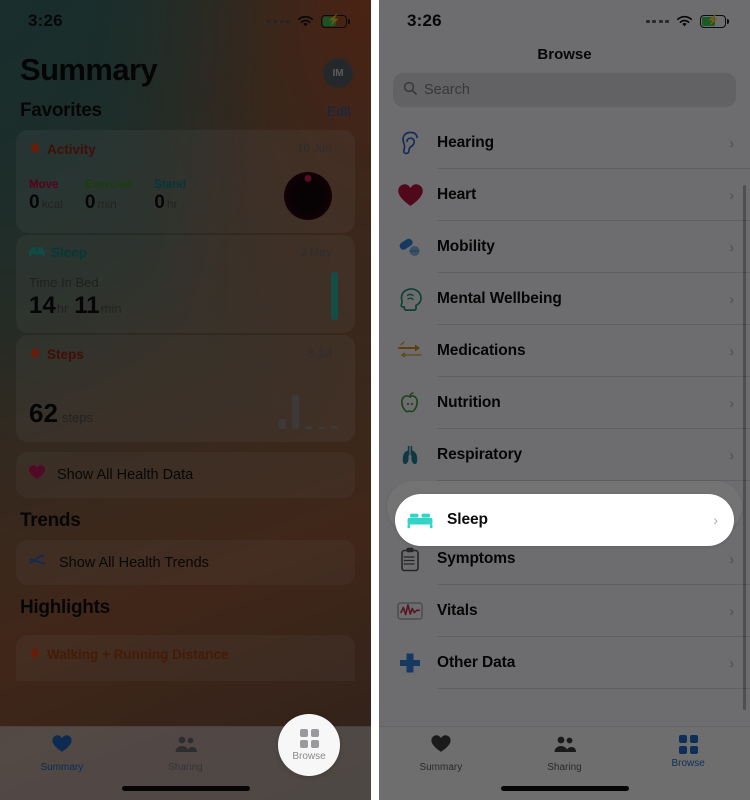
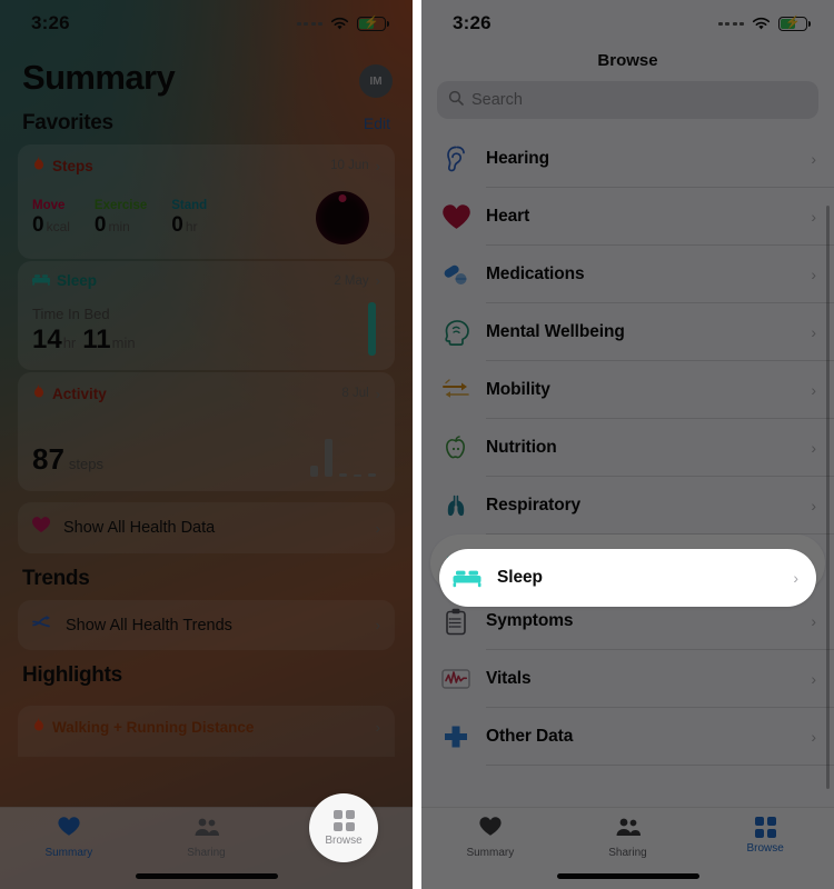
  3:26
  ⚡
  Summary
  IM
  Favorites
  Edit
- Activity
+ Steps
  Move
  Exercise
  Stand
  Sleep
- Steps
+ Activity
- 62 steps
+ 87 steps
  Show All Health Data
  Trends
  Show All Health Trends
  Highlights
  Walking + Running Distance
  Summary
  Sharing
  Browse
  3:26
  ⚡
  Browse
  Search
  Hearing
  ›
  Heart
  ›
- Mobility
+ Medications
  ›
  Mental Wellbeing
  ›
- Medications
+ Mobility
  ›
  Nutrition
  ›
  Respiratory
  ›
  Symptoms
  ›
  Vitals
  ›
  Other Data
  ›
  Summary
  Sharing
  Browse
  Sleep
  ›
